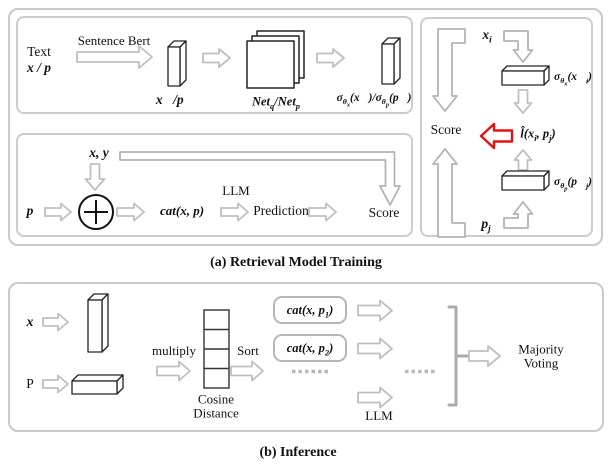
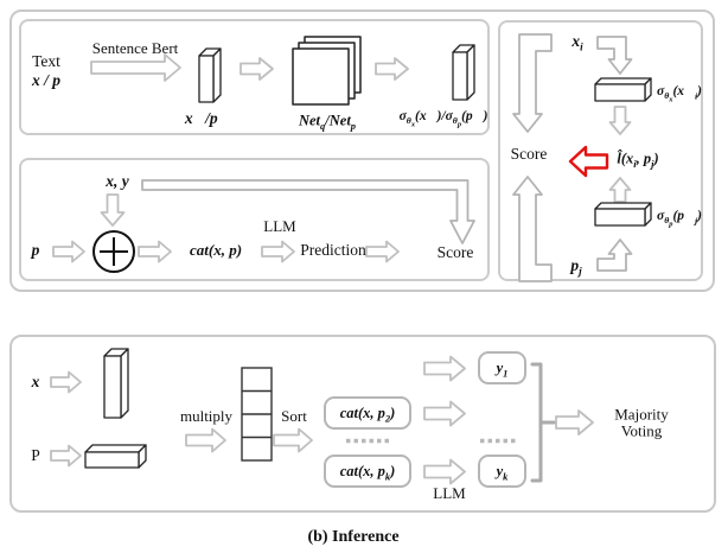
  Text
  x / p
  Sentence Bert
  x⃗/p⃗
  Netq/Netp
  σθ (x⃗)/σθ (p⃗)
  x, y
  p
  cat(x, p)
  LLM
  Prediction
  Score
  xi
  σθ (x⃗i)
  Score
  l̂(xi, pj)
  σθ (p⃗j)
  pj
- (a) Retrieval Model Training
  x
  P
  multiply
  Sort
- Cosine
- Distance
  LLM
  Majority
  Voting
- cat(x, p1)
  cat(x, p2)
+ cat(x, pk)
+ y1
+ yk
  (b) Inference
